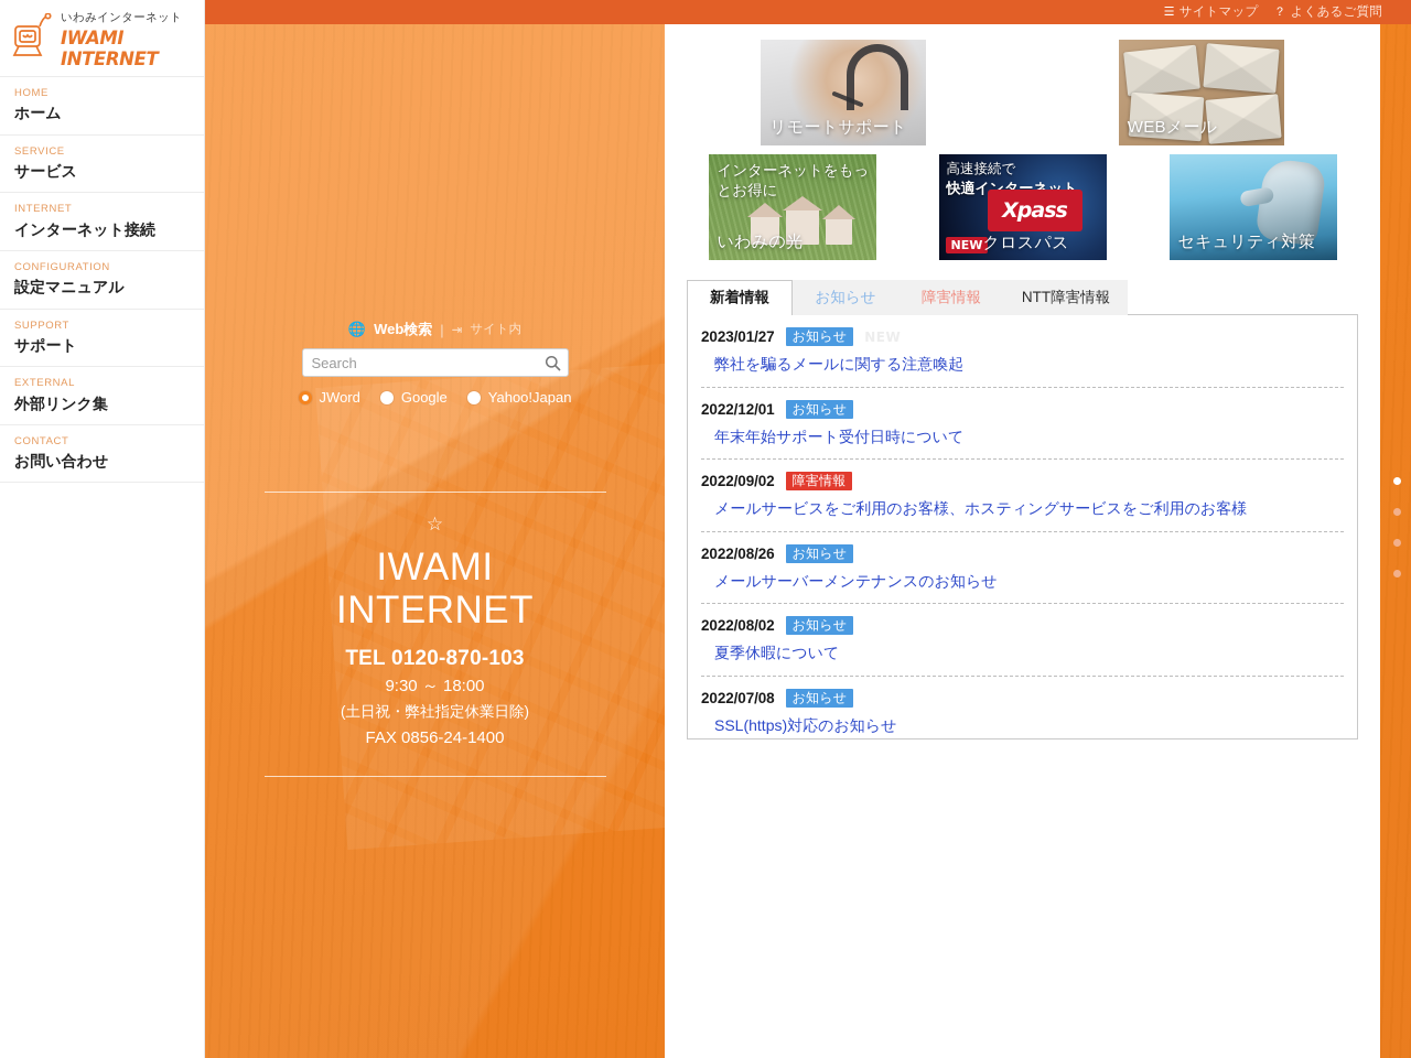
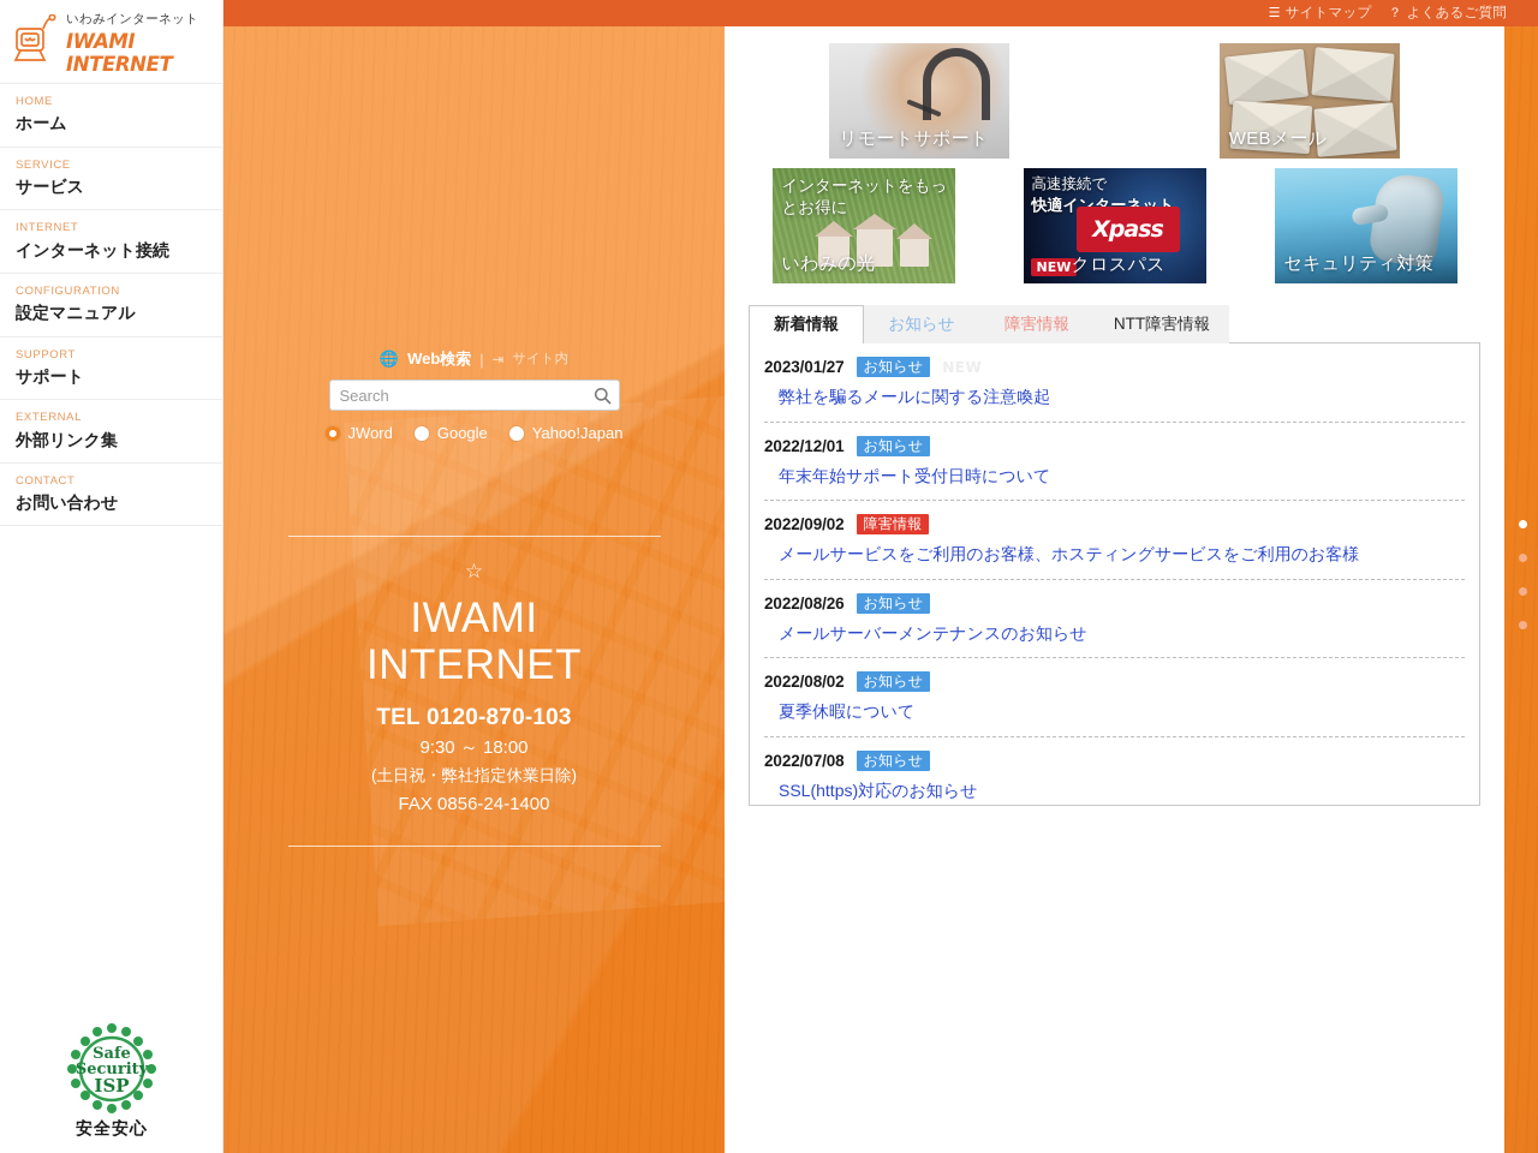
  ☰
  サイトマップ
  ？
  よくあるご質問
  いわみインターネット
  IWAMI INTERNET
  HOME
  ホーム
  SERVICE
  サービス
  INTERNET
  インターネット接続
  CONFIGURATION
  設定マニュアル
  SUPPORT
  サポート
  EXTERNAL
  外部リンク集
  CONTACT
  お問い合わせ
+ Safe
+ Security
+ ISP
+ 安全安心
  🌐
  Web検索
  |
  ⇥
  サイト内
  Search
  JWord
  Google
  Yahoo!Japan
  ☆
  IWAMI
  INTERNET
  TEL 0120-870-103
  9:30 ～ 18:00
  (土日祝・弊社指定休業日除)
  FAX 0856-24-1400
  リモートサポート
  WEBメール
  インターネットをもっとお得に
  いわみの光
  高速接続で
  快適インターネット
  Xpass
  NEW
  クロスパス
  セキュリティ対策
  新着情報
  お知らせ
  障害情報
  NTT障害情報
  2023/01/27
  お知らせ
  弊社を騙るメールに関する注意喚起
  2022/12/01
  お知らせ
  年末年始サポート受付日時について
  2022/09/02
  障害情報
  メールサービスをご利用のお客様、ホスティングサービスをご利用のお客様
  2022/08/26
  お知らせ
  メールサーバーメンテナンスのお知らせ
  2022/08/02
  お知らせ
  夏季休暇について
  2022/07/08
  お知らせ
  SSL(https)対応のお知らせ
